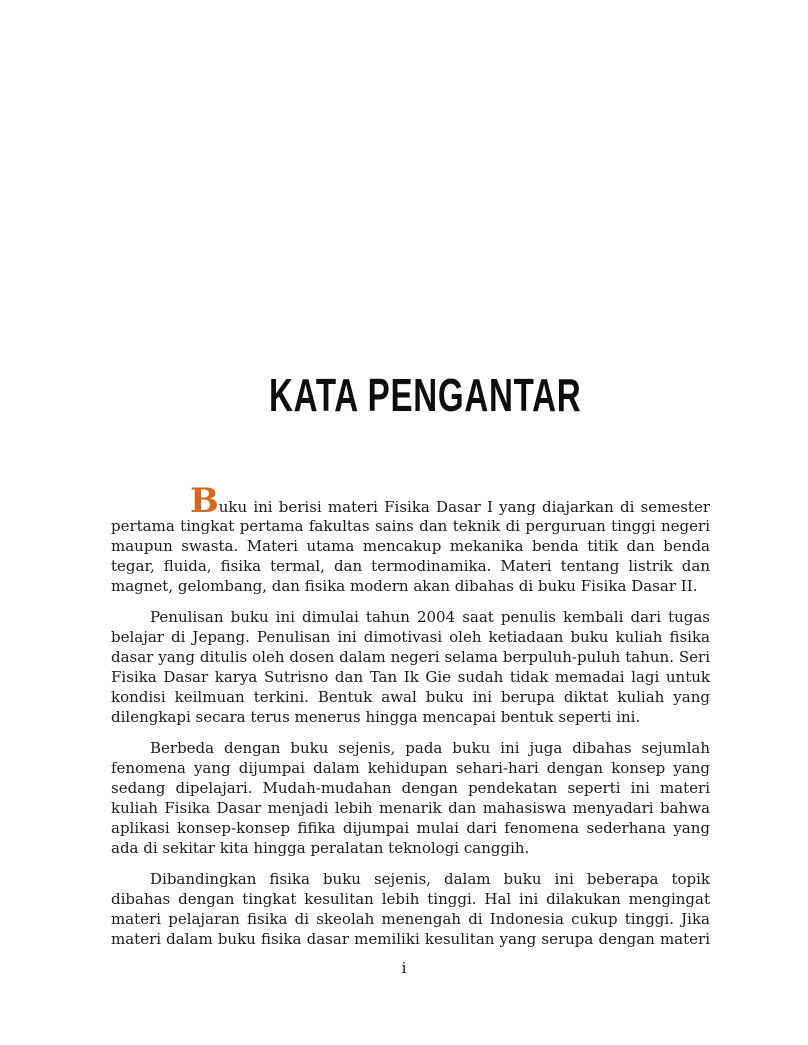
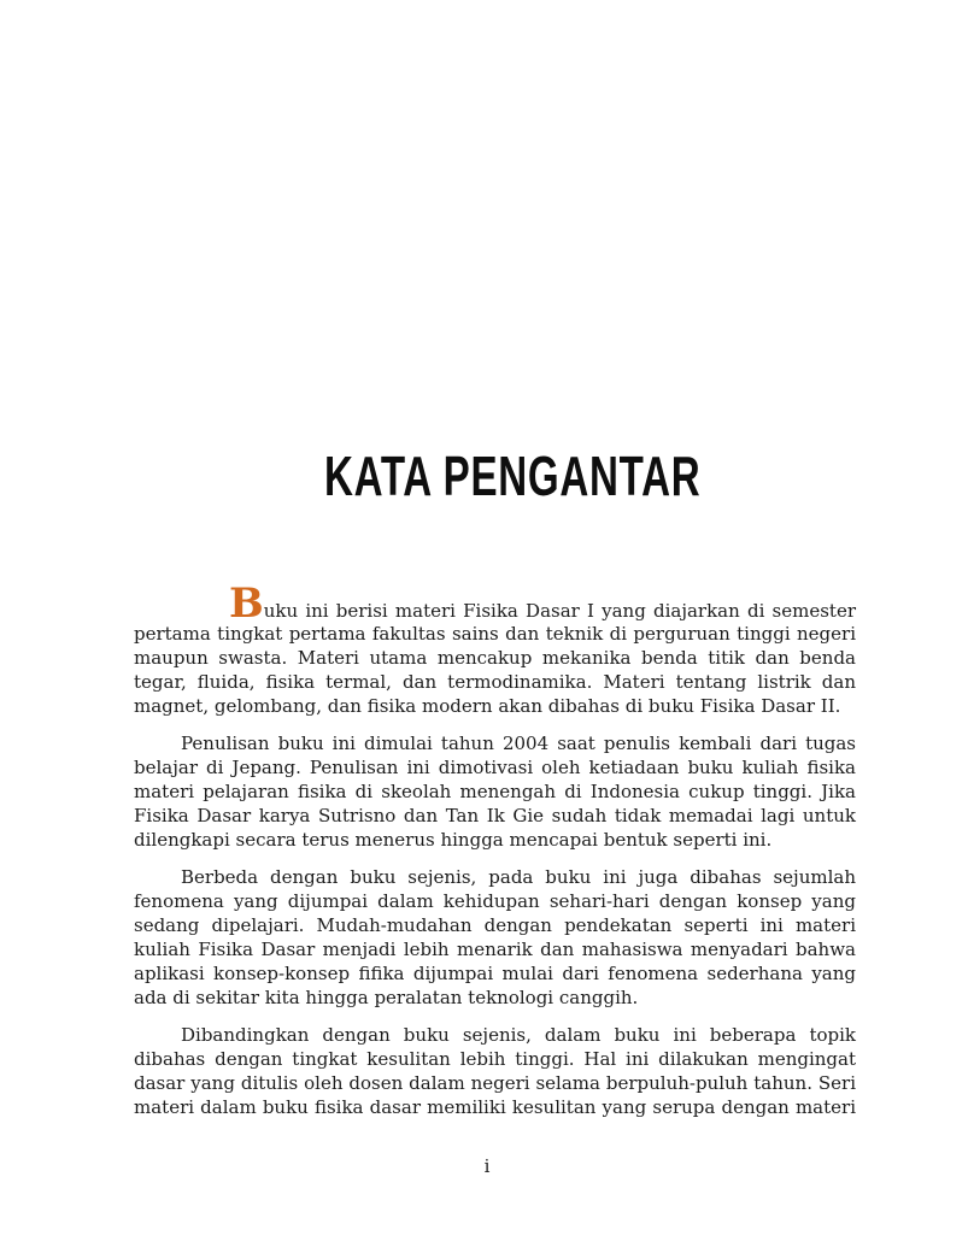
  KATA PENGANTAR
  Buku ini berisi materi Fisika Dasar I yang diajarkan di semester
  pertama tingkat pertama fakultas sains dan teknik di perguruan tinggi negeri
  maupun swasta. Materi utama mencakup mekanika benda titik dan benda
  tegar, fluida, fisika termal, dan termodinamika. Materi tentang listrik dan
  magnet, gelombang, dan fisika modern akan dibahas di buku Fisika Dasar II.
  Penulisan buku ini dimulai tahun 2004 saat penulis kembali dari tugas
  belajar di Jepang. Penulisan ini dimotivasi oleh ketiadaan buku kuliah fisika
- dasar yang ditulis oleh dosen dalam negeri selama berpuluh-puluh tahun. Seri
+ materi pelajaran fisika di skeolah menengah di Indonesia cukup tinggi. Jika
  Fisika Dasar karya Sutrisno dan Tan Ik Gie sudah tidak memadai lagi untuk
- kondisi keilmuan terkini. Bentuk awal buku ini berupa diktat kuliah yang
  dilengkapi secara terus menerus hingga mencapai bentuk seperti ini.
  Berbeda dengan buku sejenis, pada buku ini juga dibahas sejumlah
  fenomena yang dijumpai dalam kehidupan sehari-hari dengan konsep yang
  sedang dipelajari. Mudah-mudahan dengan pendekatan seperti ini materi
  kuliah Fisika Dasar menjadi lebih menarik dan mahasiswa menyadari bahwa
  aplikasi konsep-konsep fifika dijumpai mulai dari fenomena sederhana yang
  ada di sekitar kita hingga peralatan teknologi canggih.
- Dibandingkan fisika buku sejenis, dalam buku ini beberapa topik
+ Dibandingkan dengan buku sejenis, dalam buku ini beberapa topik
  dibahas dengan tingkat kesulitan lebih tinggi. Hal ini dilakukan mengingat
- materi pelajaran fisika di skeolah menengah di Indonesia cukup tinggi. Jika
+ dasar yang ditulis oleh dosen dalam negeri selama berpuluh-puluh tahun. Seri
  materi dalam buku fisika dasar memiliki kesulitan yang serupa dengan materi
  i
